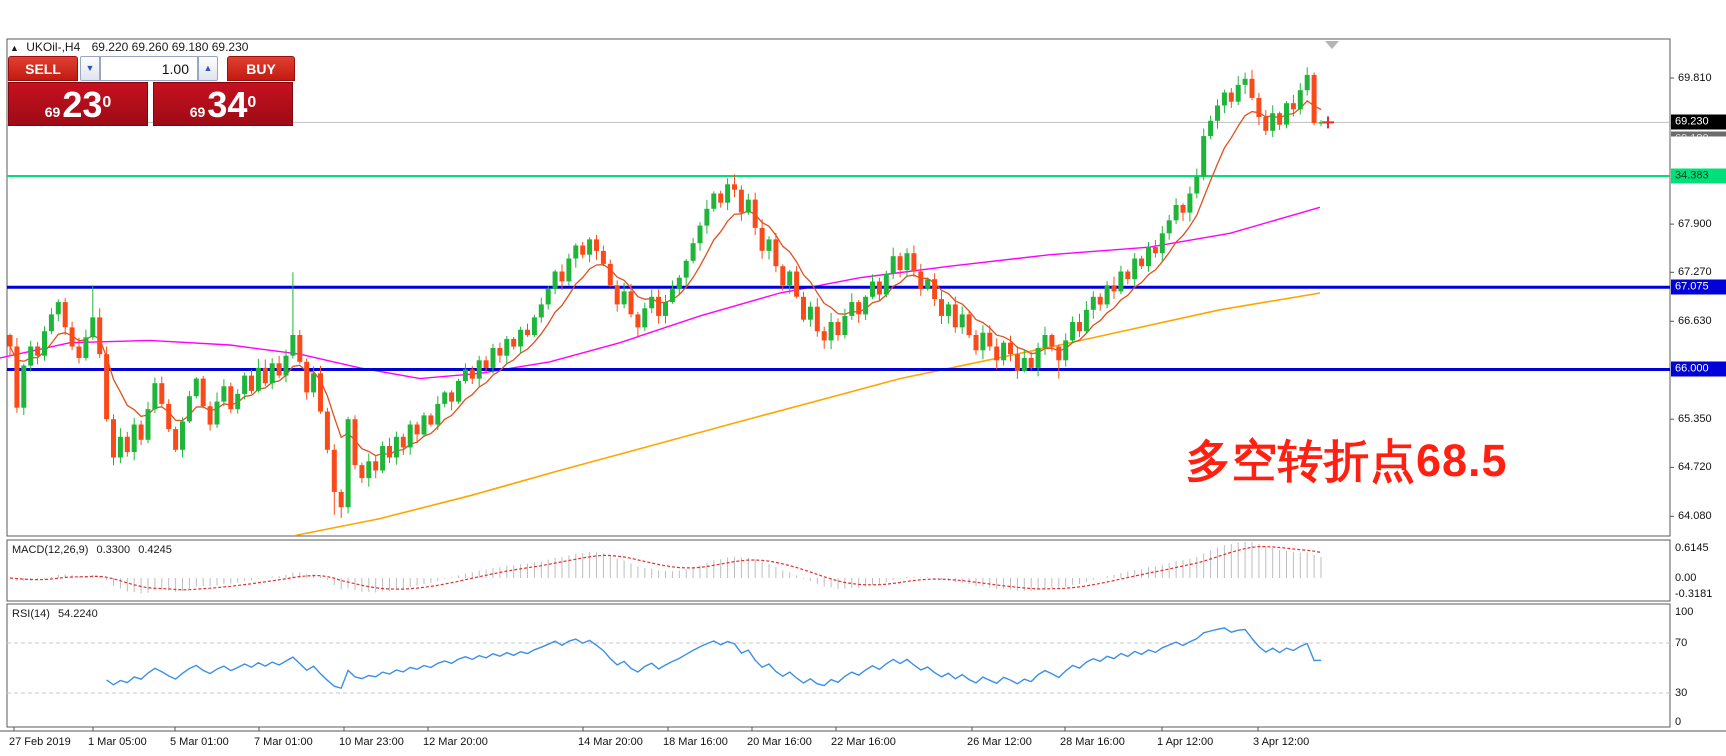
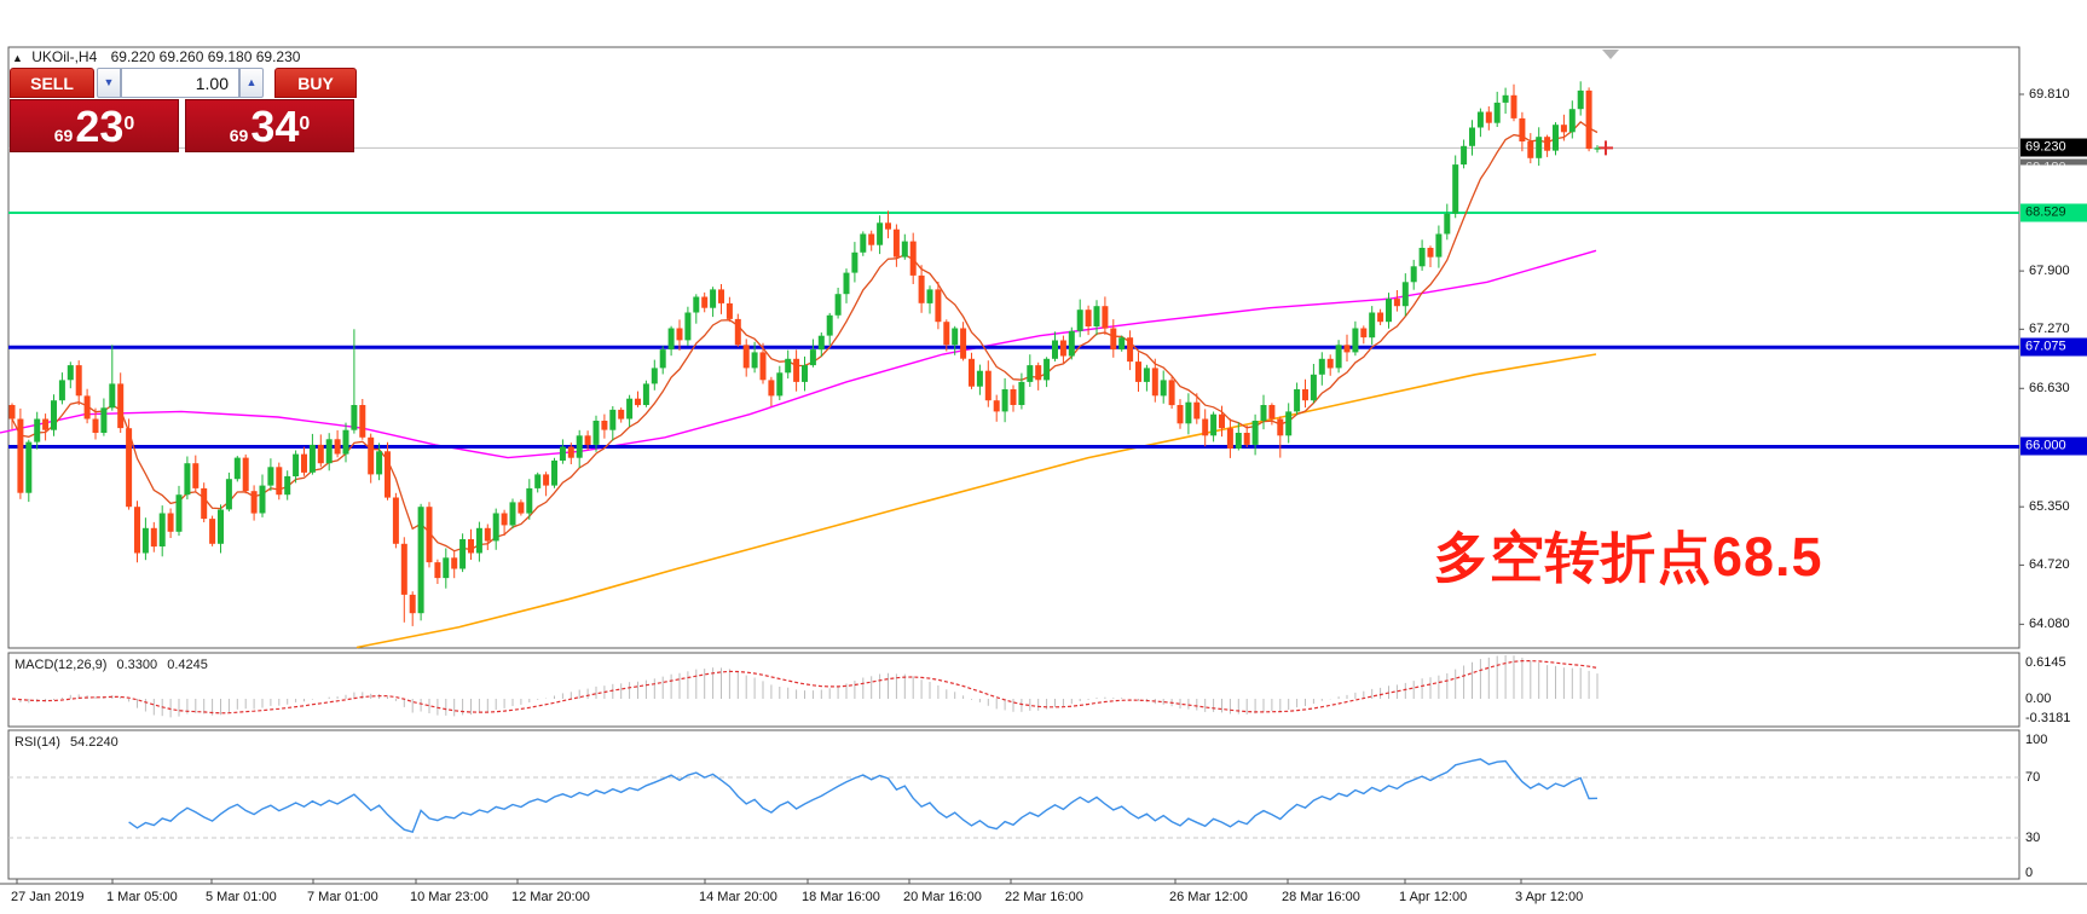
  ▲ UKOil-,H4 69.220 69.260 69.180 69.230
  SELL
  ▼
  1.00
  ▲
  BUY
  69
  23
  0
  69
  34
  0
  多空转折点68.5
  MACD(12,26,9) 0.3300 0.4245
  RSI(14) 54.2240
  69.810
  67.900
  67.270
  66.630
  65.350
  64.720
  64.080
  69.230
- 34.383
+ 68.529
  67.075
  66.000
  0.6145
  0.00
  -0.3181
  100
  70
  30
  0
- 27 Feb 2019
+ 27 Jan 2019
  1 Mar 05:00
  5 Mar 01:00
  7 Mar 01:00
  10 Mar 23:00
  12 Mar 20:00
  14 Mar 20:00
  18 Mar 16:00
  20 Mar 16:00
  22 Mar 16:00
  26 Mar 12:00
  28 Mar 16:00
  1 Apr 12:00
  3 Apr 12:00
